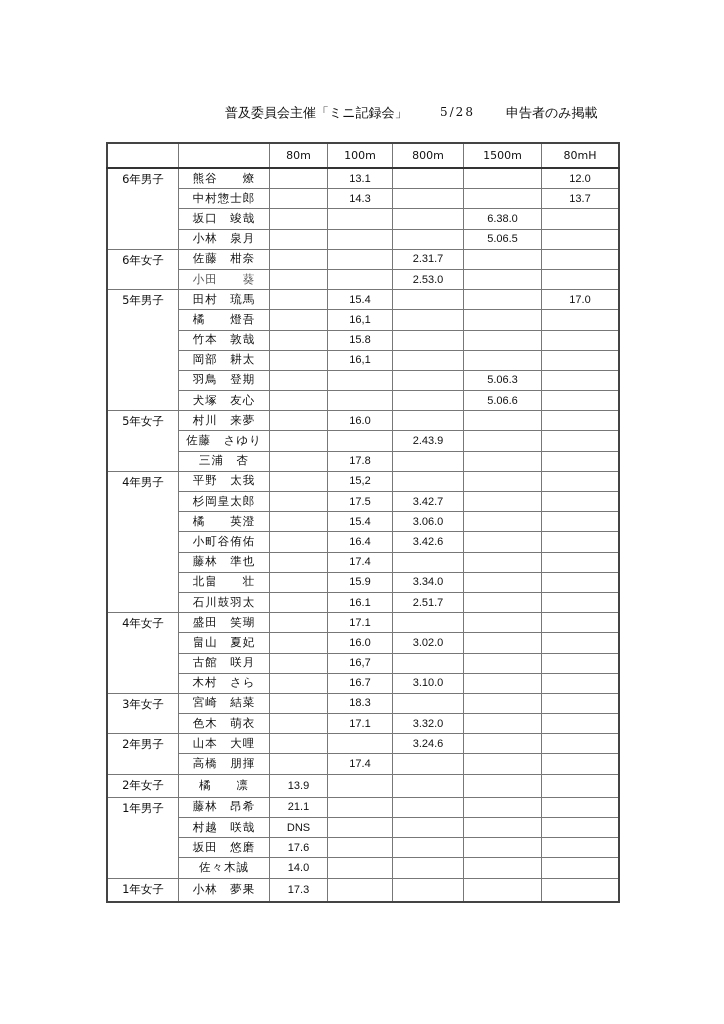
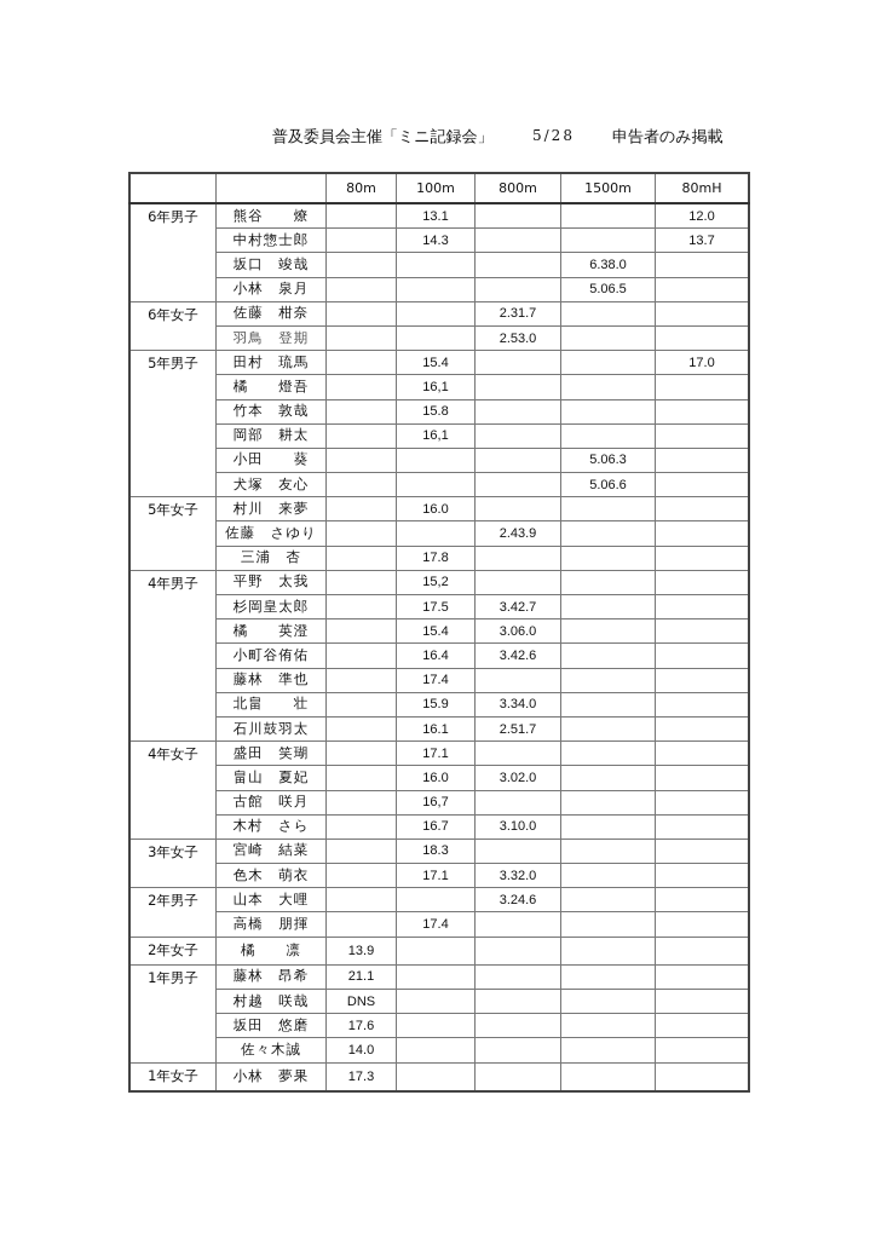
  普及委員会主催「ミニ記録会」
  5/28
  申告者のみ掲載
  		80m	100m	800m	1500m	80mH
  6年男子	熊谷 燎		13.1			12.0
  中村惣士郎		14.3			13.7
  坂口 竣哉				6.38.0
  小林 泉月				5.06.5
  6年女子	佐藤 柑奈			2.31.7
- 小田 葵			2.53.0
+ 羽鳥 登期			2.53.0
  5年男子	田村 琉馬		15.4			17.0
  橘 燈吾		16,1
  竹本 敦哉		15.8
  岡部 耕太		16,1
- 羽鳥 登期				5.06.3
+ 小田 葵				5.06.3
  犬塚 友心				5.06.6
  5年女子	村川 来夢		16.0
  佐藤 さゆり			2.43.9
  三浦 杏		17.8
  4年男子	平野 太我		15,2
  杉岡皇太郎		17.5	3.42.7
  橘 英澄		15.4	3.06.0
  小町谷侑佑		16.4	3.42.6
  藤林 準也		17.4
  北畠 壮		15.9	3.34.0
  石川鼓羽太		16.1	2.51.7
  4年女子	盛田 笑瑚		17.1
  畠山 夏妃		16.0	3.02.0
  古館 咲月		16,7
  木村 さら		16.7	3.10.0
  3年女子	宮崎 結菜		18.3
  色木 萌衣		17.1	3.32.0
  2年男子	山本 大哩			3.24.6
  高橋 朋揮		17.4
  2年女子	橘 凛	13.9
  1年男子	藤林 昂希	21.1
  村越 咲哉	DNS
  坂田 悠磨	17.6
  佐々木誠	14.0
  1年女子	小林 夢果	17.3
